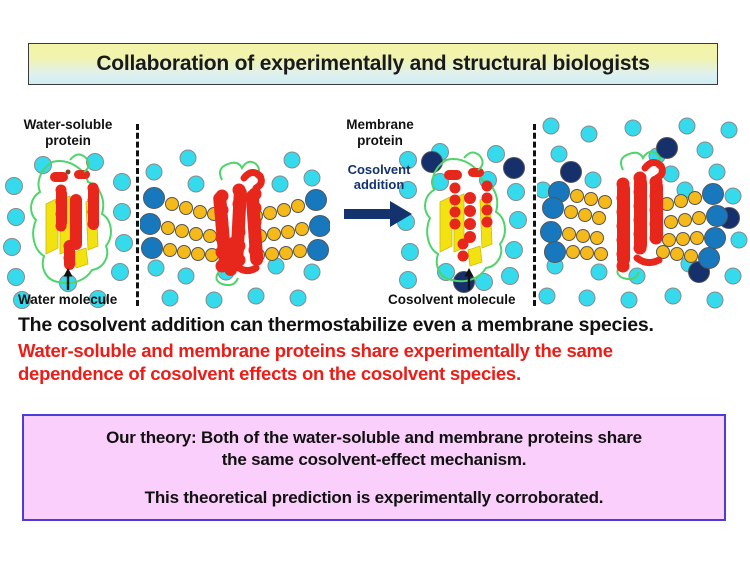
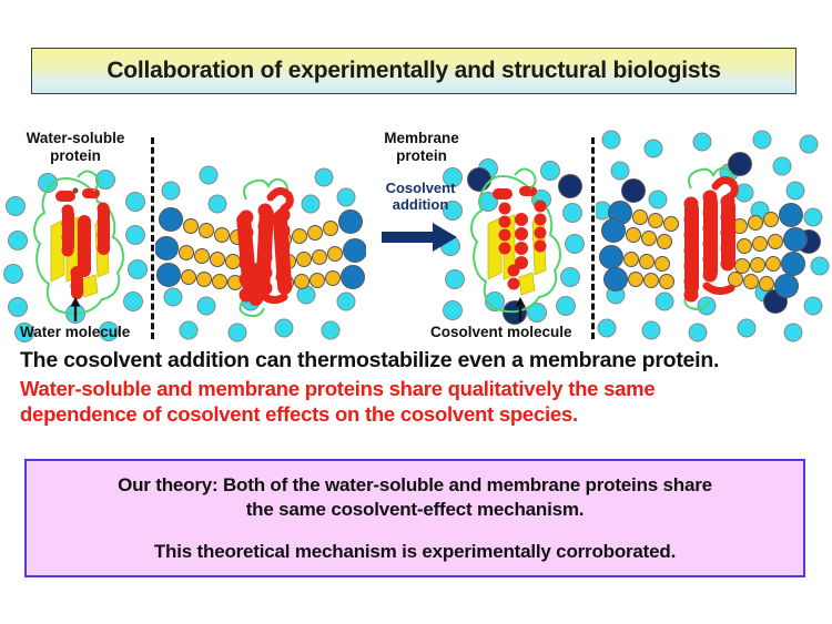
  Collaboration of experimentally and structural biologists
  Water-soluble
  protein
  Membrane
  protein
  Cosolvent
  addition
  Water molecule
  Cosolvent molecule
- The cosolvent addition can thermostabilize even a membrane species.
+ The cosolvent addition can thermostabilize even a membrane protein.
- Water-soluble and membrane proteins share experimentally the same
+ Water-soluble and membrane proteins share qualitatively the same
  dependence of cosolvent effects on the cosolvent species.
  Our theory: Both of the water-soluble and membrane proteins share
  the same cosolvent-effect mechanism.
- This theoretical prediction is experimentally corroborated.
+ This theoretical mechanism is experimentally corroborated.
